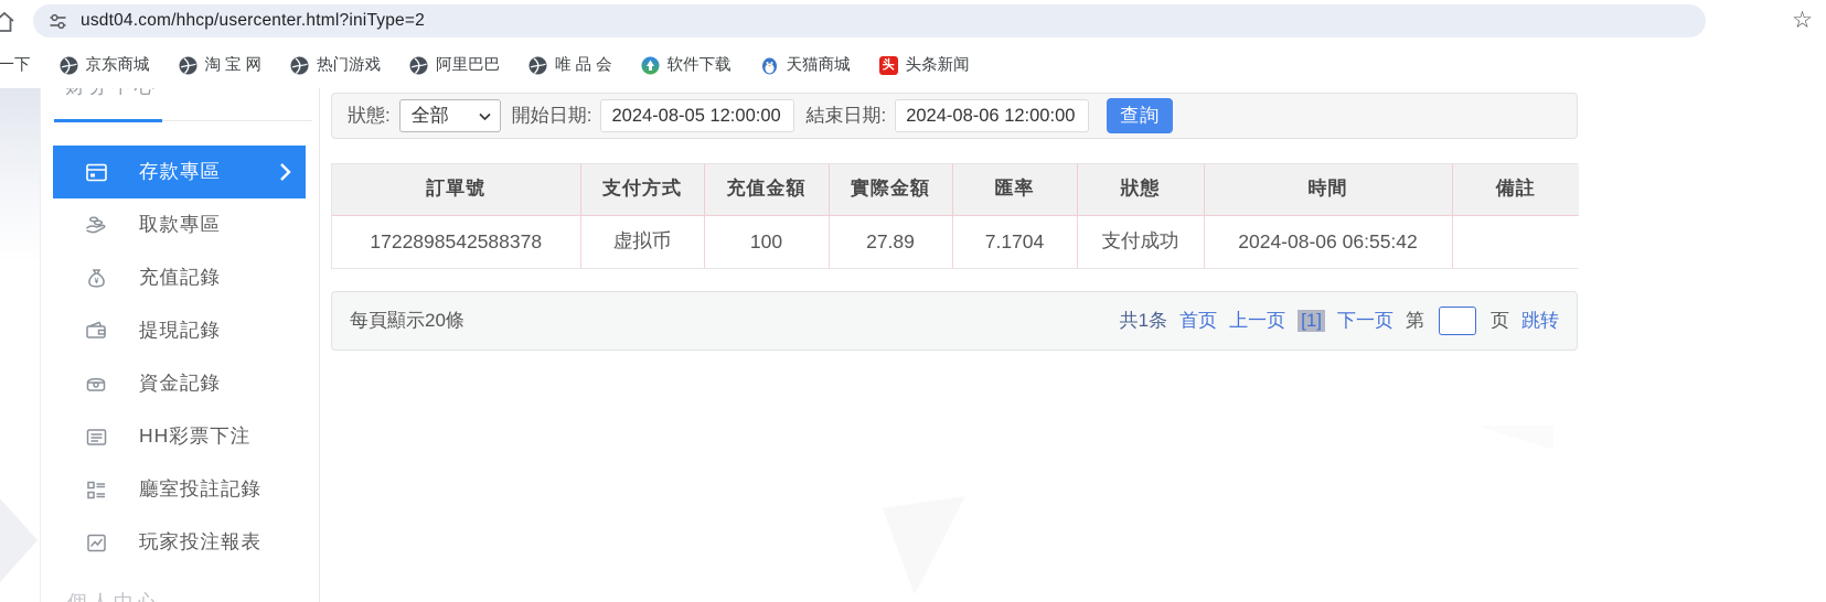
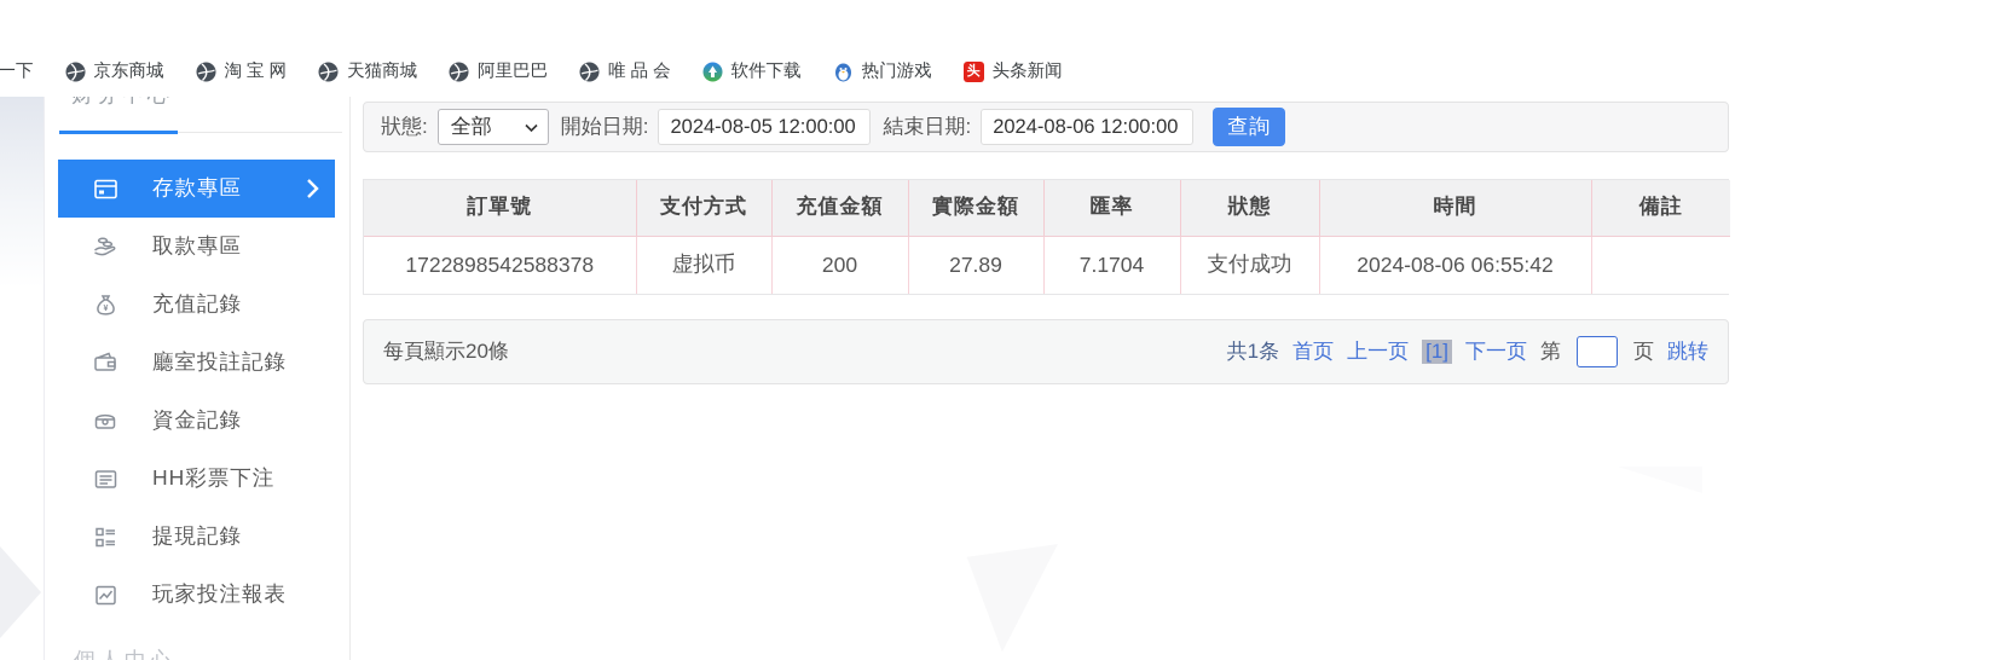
- usdt04.com/hhcp/usercenter.html?iniType=2
- ☆
  京东商城
  淘 宝 网
- 热门游戏
+ 天猫商城
  阿里巴巴
  唯 品 会
  软件下载
- 天猫商城
+ 热门游戏
  头
  头条新闻
  存款專區
  取款專區
  充值記錄
- 提現記錄
+ 廳室投註記錄
  資金記錄
  HH彩票下注
- 廳室投註記錄
+ 提現記錄
  玩家投注報表
  狀態:
  全部
  開始日期:
  2024-08-05 12:00:00
  結束日期:
  2024-08-06 12:00:00
  查詢
  訂單號	支付方式	充值金額	實際金額	匯率	狀態	時間	備註
- 1722898542588378	虚拟币	100	27.89	7.1704	支付成功	2024-08-06 06:55:42
+ 1722898542588378	虚拟币	200	27.89	7.1704	支付成功	2024-08-06 06:55:42
  每頁顯示20條
  共1条
  首页
  上一页
  [1]
  下一页
  第
  页
  跳转
